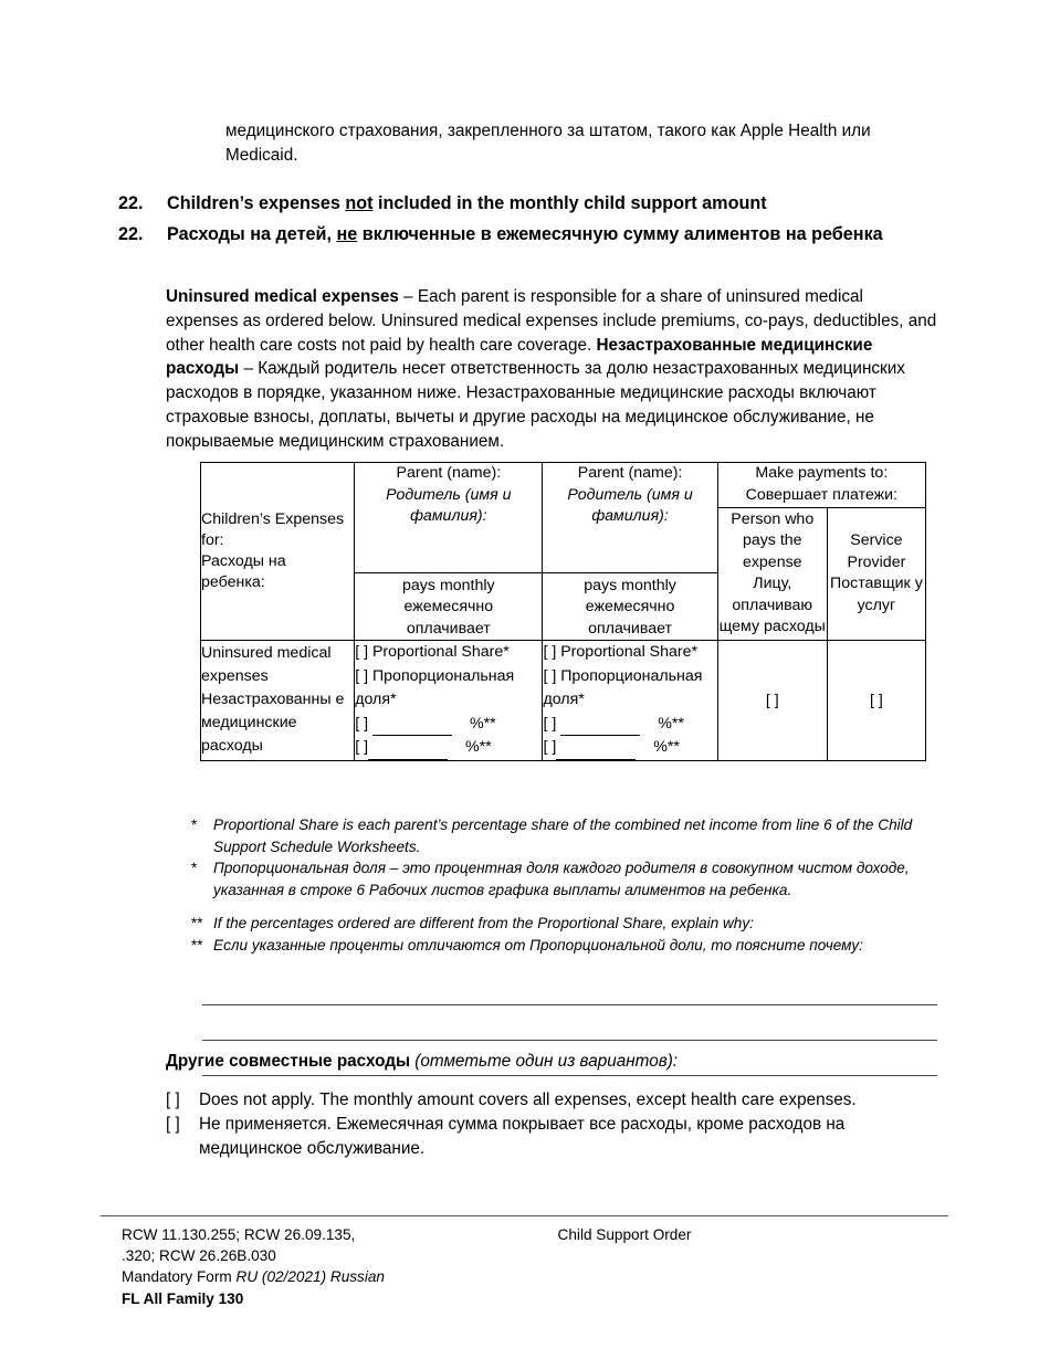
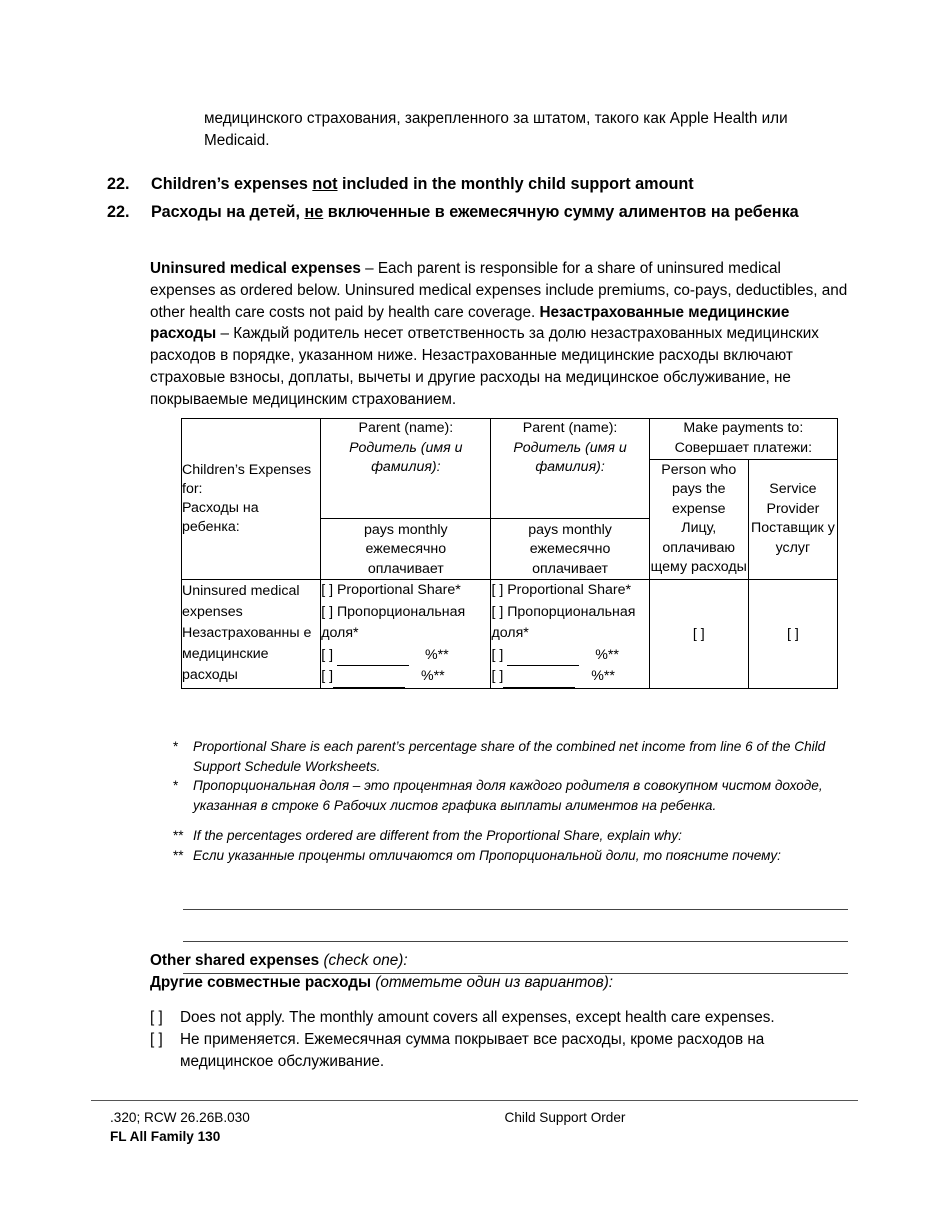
  медицинского страхования, закрепленного за штатом, такого как Apple Health или Medicaid.
  22.
  Children’s expenses not included in the monthly child support amount
  22.
  Расходы на детей, не включенные в ежемесячную сумму алиментов на ребенка
  Uninsured medical expenses – Each parent is responsible for a share of uninsured medical expenses as ordered below. Uninsured medical expenses include premiums, co-pays, deductibles, and other health care costs not paid by health care coverage. Незастрахованные медицинские расходы – Каждый родитель несет ответственность за долю незастрахованных медицинских расходов в порядке, указанном ниже. Незастрахованные медицинские расходы включают страховые взносы, доплаты, вычеты и другие расходы на медицинское обслуживание, не покрываемые медицинским страхованием.
  Children’s Expenses for: Расходы на ребенка:	Parent (name): Родитель (имя и фамилия): pays monthly ежемесячно оплачивает	Parent (name): Родитель (имя и фамилия): pays monthly ежемесячно оплачивает	Make payments to: Совершает платежи:
  Person who pays the expense Лицу, оплачиваю щему расходы	Service Provider Поставщик у услуг
  Uninsured medical expenses Незастрахованны е медицинские расходы	[ ] Proportional Share* [ ] Пропорциональная доля* [ ] %** [ ] %**	[ ] Proportional Share* [ ] Пропорциональная доля* [ ] %** [ ] %**	[ ]	[ ]
  *
  Proportional Share is each parent’s percentage share of the combined net income from line 6 of the Child Support Schedule Worksheets.
  *
  Пропорциональная доля – это процентная доля каждого родителя в совокупном чистом доходе, указанная в строке 6 Рабочих листов графика выплаты алиментов на ребенка.
  **
  If the percentages ordered are different from the Proportional Share, explain why:
  **
  Если указанные проценты отличаются от Пропорциональной доли, то поясните почему:
+ Other shared expenses (check one):
  Другие совместные расходы (отметьте один из вариантов):
  [ ]
  Does not apply. The monthly amount covers all expenses, except health care expenses.
  [ ]
  Не применяется. Ежемесячная сумма покрывает все расходы, кроме расходов на медицинское обслуживание.
- RCW 11.130.255; RCW 26.09.135,
  .320; RCW 26.26B.030
- Mandatory Form RU (02/2021) Russian
  FL All Family 130
  Child Support Order
